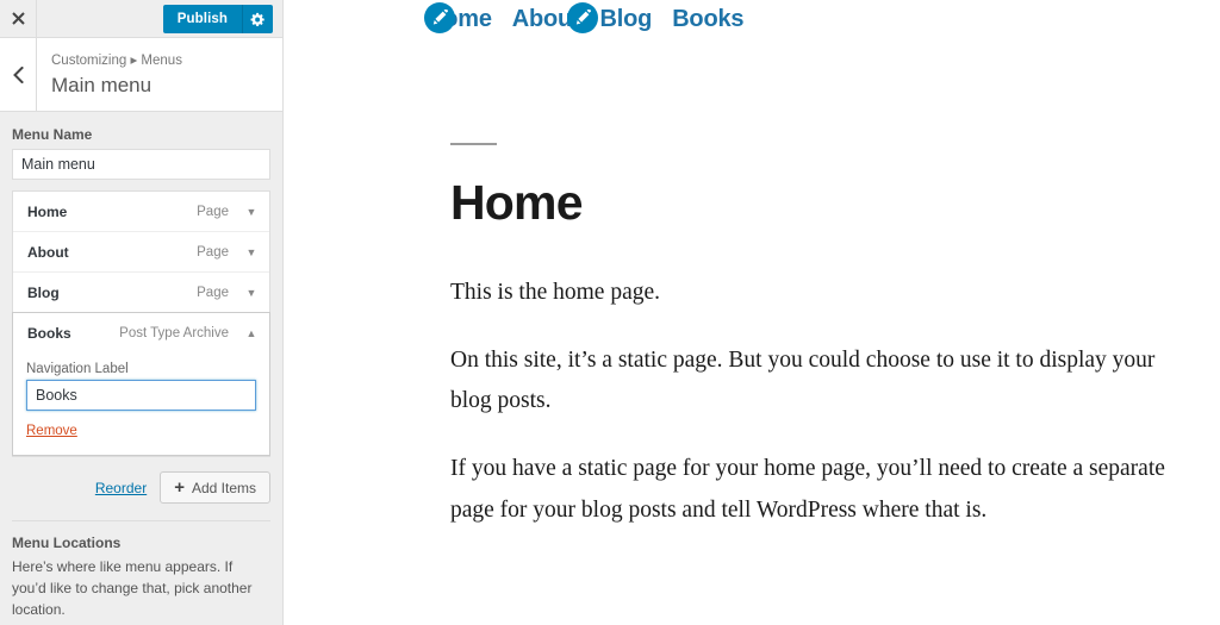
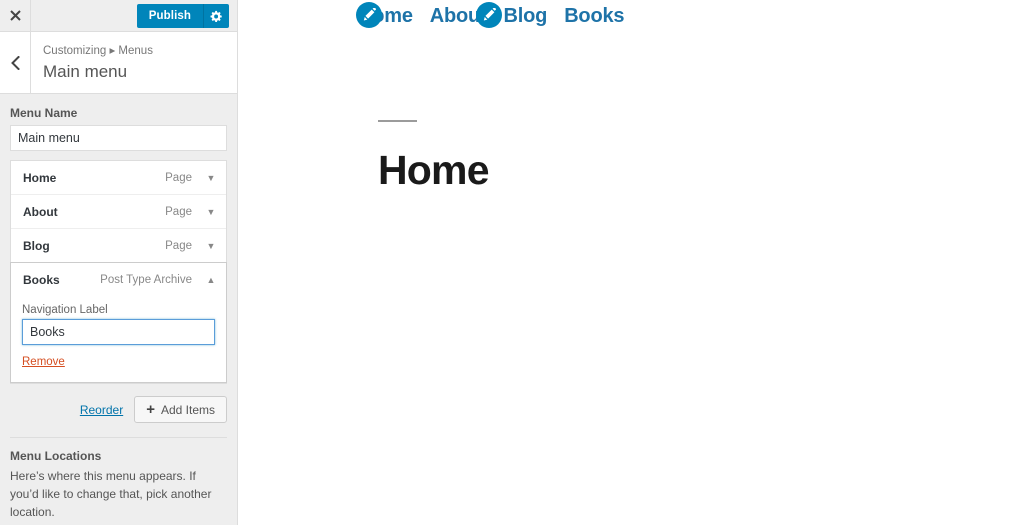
  Publish
  Customizing ▸ Menus
  Main menu
  Menu Name
  Main menu
  Home
  Page
  ▼
  About
  Page
  ▼
  Blog
  Page
  ▼
  Books
  Post Type Archive
  ▲
  Navigation Label
  Books Remove
  Reorder
  +
  Add Items
  Menu Locations
- Here’s where like menu appears. If you’d like to change that, pick another location.
+ Here’s where this menu appears. If you’d like to change that, pick another location.
  Abou
  Blog
  Books
  Home
- This is the home page.
- On this site, it’s a static page. But you could choose to use it to display your blog posts.
- If you have a static page for your home page, you’ll need to create a separate page for your blog posts and tell WordPress where that is.
